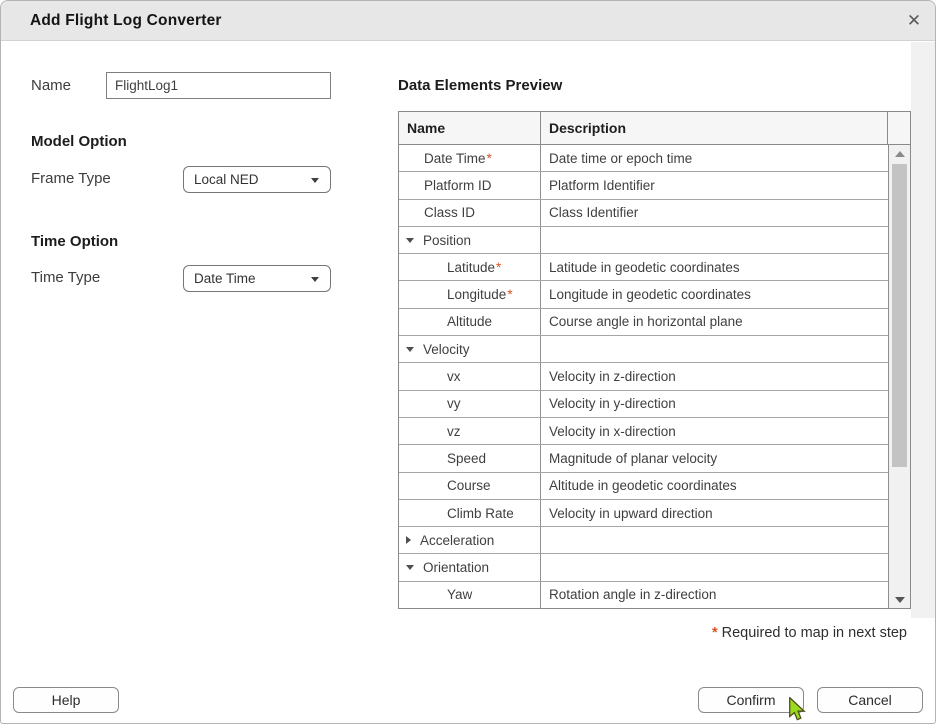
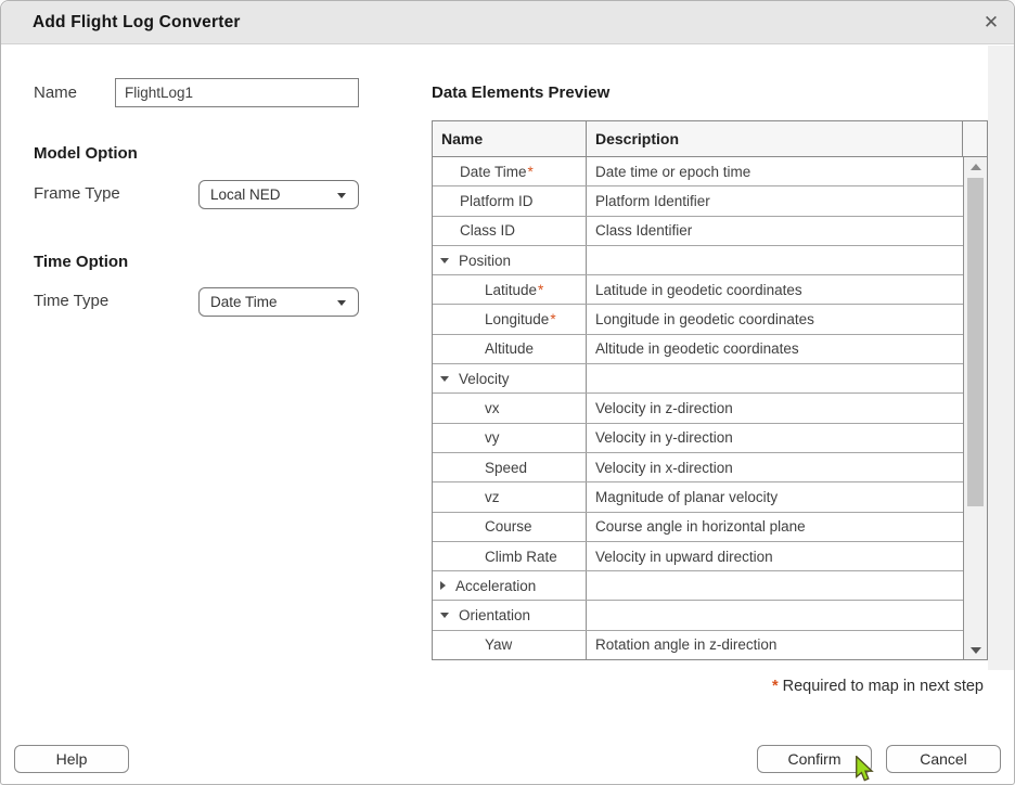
  Add Flight Log Converter
  ✕
  Name
  FlightLog1
  Model Option
  Frame Type
  Local NED
  Time Option
  Time Type
  Date Time
  Data Elements Preview
  Name
  Description
  Date Time
  *
  Date time or epoch time
  Platform ID
  Platform Identifier
  Class ID
  Class Identifier
  Position
  Latitude
  *
  Latitude in geodetic coordinates
  Longitude
  *
  Longitude in geodetic coordinates
  Altitude
- Course angle in horizontal plane
+ Altitude in geodetic coordinates
  Velocity
  vx
  Velocity in z-direction
  vy
  Velocity in y-direction
- vz
+ Speed
  Velocity in x-direction
- Speed
+ vz
  Magnitude of planar velocity
  Course
- Altitude in geodetic coordinates
+ Course angle in horizontal plane
  Climb Rate
  Velocity in upward direction
  Acceleration
  Orientation
  Yaw
  Rotation angle in z-direction
  * Required to map in next step
  Help
  Confirm
  Cancel
